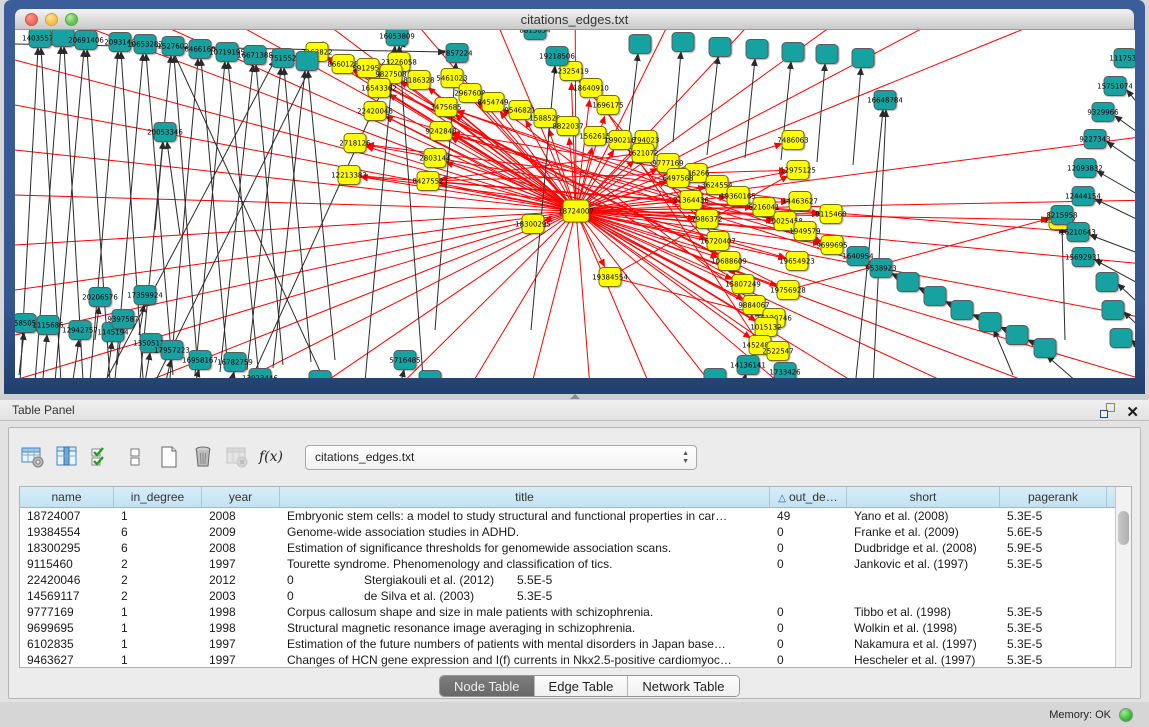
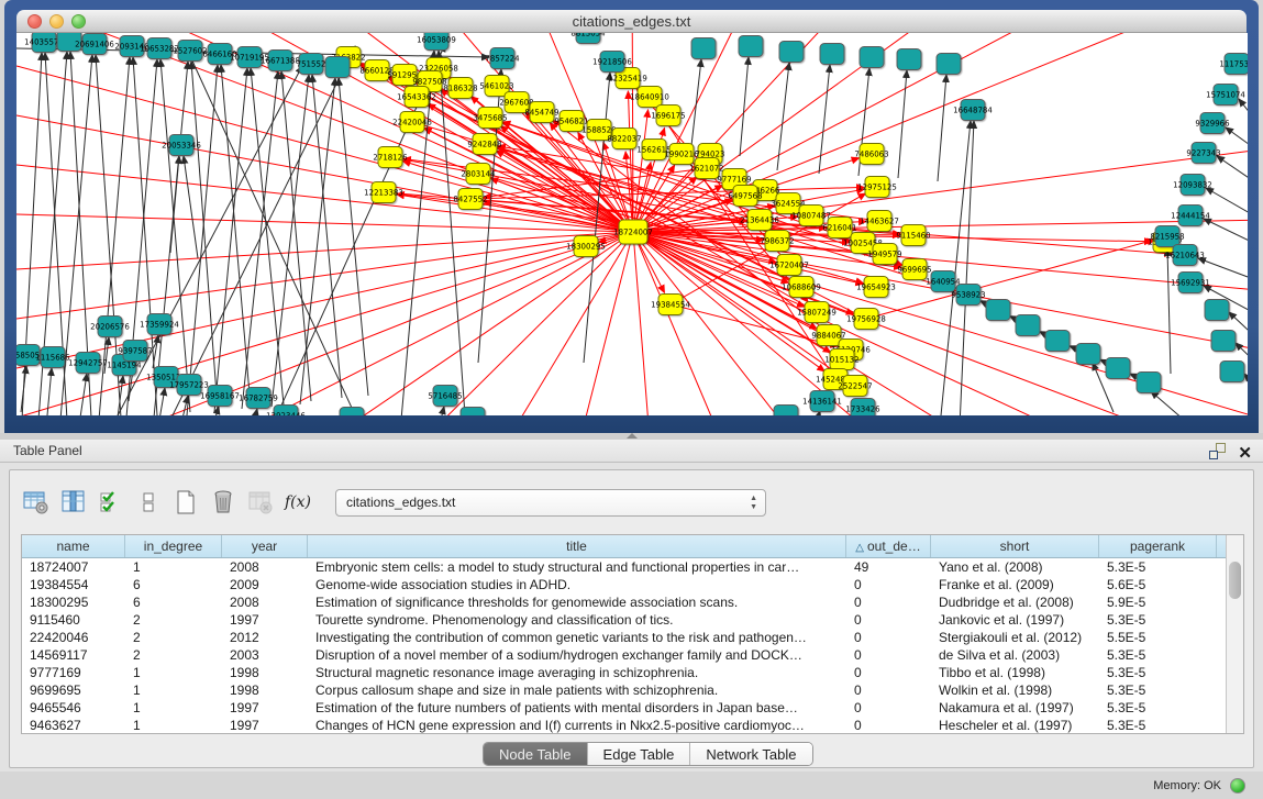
  citations_edges.txt
  18724007
  8660128
  591295
  23226058
  9827508
  8186328
  5461023
  296760
  16543362
  22420046
  2718126
  12213383
  9242848
  2803144
  8427552
  3475685
  8454749
  9546821
  158852
  12325419
  18640910
  1696175
  8822037
  1562615
  1990216
  794023
  1621072
  9777169
  6497568
  3624554
  21364436
- 19360165
+ 10807487
  7486063
  12975125
  14463627
  6216041
  7986372
  100254
  1949579
  9115460
  16720407
  9699695
  10688609
  19654923
  15807249
  19756928
  19384554
  18300295
  9884067
  1015132
  2522547
  1403557
  20691406
  2093140
  10653287
  1527602
  6466160
  10719195
  16671388
  751552
  20053346
  16053809
  7857224
  19218506
  8813054
  16648784
  111753
  15751074
  9329966
  9227343
  12093832
  12444154
  8215958
  16210643
  15692931
  58505
  1115686
  12942757
  20206576
  1145194
  17359924
  9397587
  135051
  17957223
  16958167
  16782759
  5716485
  14136141
  1733426
  1640954
  9538923
  Table Panel
  ✕
  f(x)
  citations_edges.txt
  name
  in_degree
  year
  title
  △ out_de…
  short
  pagerank
  18724007
  1
  2008
  Embryonic stem cells: a model to study structural and functional properties in car…
  49
  Yano et al. (2008)
  5.3E-5
  19384554
  6
  2009
  Genome-wide association studies in ADHD.
  0
  Franke et al. (2009)
  5.6E-5
  18300295
  6
  2008
  Estimation of significance thresholds for genomewide association scans.
  0
  Dudbridge et al. (2008)
  5.9E-5
  9115460
  2
  1997
  Tourette syndrome. Phenomenology and classification of tics.
  0
  Jankovic et al. (1997)
  5.3E-5
  22420046
  2
  2012
+ Investigating the contribution of common genetic variants to the risk and pathogen…
  0
  Stergiakouli et al. (2012)
  5.5E-5
  14569117
  2
  2003
+ Disruption of a novel member of a sodium/hydrogen exchanger family and DOCK…
  0
  de Silva et al. (2003)
  5.3E-5
  9777169
  1
  1998
- Corpus callosum shape and size in male patients with schizophrenia.
+ Structural magnetic resonance image averaging in schizophrenia.
  0
  Tibbo et al. (1998)
  5.3E-5
  9699695
  1
  1998
- Structural magnetic resonance image averaging in schizophrenia.
+ Corpus callosum shape and size in male patients with schizophrenia.
  0
  Wolkin et al. (1998)
  5.3E-5
- 6102835
+ 9465546
  1
  1997
  Estimation of the future numbers of patients with mental disorders in Japan base…
  0
  Nakamura et al. (1997)
  5.3E-5
  9463627
  1
  1997
  Changes of HCN gene expression and I(f) currents in Nkx2.5-positive cardiomyoc…
  0
  Hescheler et al. (1997)
  5.3E-5
  Node Table
  Edge Table
  Network Table
  Memory: OK
